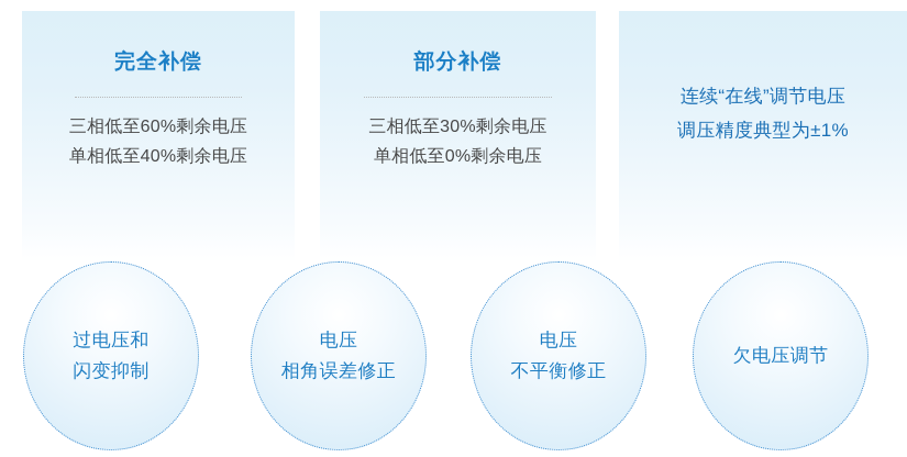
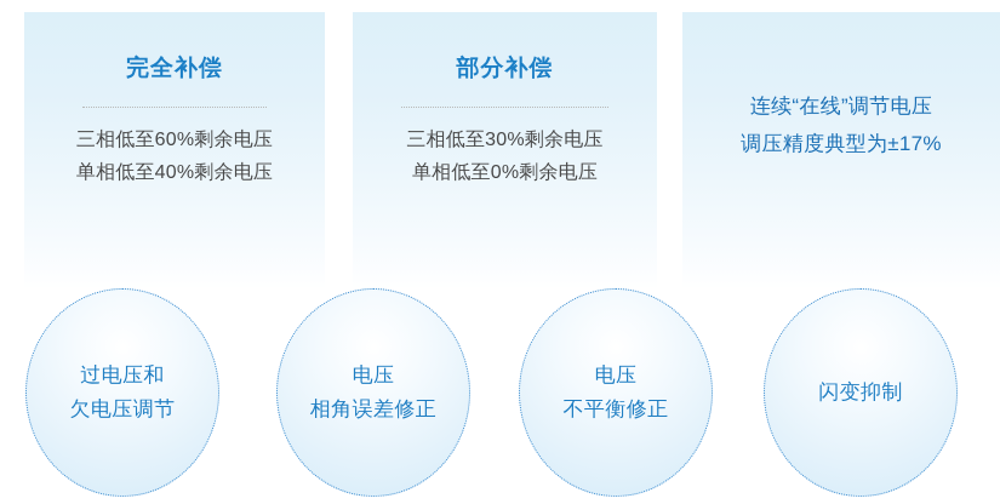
  完全补偿
  三相低至60%剩余电压
  单相低至40%剩余电压
  部分补偿
  三相低至30%剩余电压
  单相低至0%剩余电压
  连续“在线”调节电压
- 调压精度典型为±1%
+ 调压精度典型为±17%
  过电压和
- 闪变抑制
+ 欠电压调节
  电压
  相角误差修正
  电压
  不平衡修正
- 欠电压调节
+ 闪变抑制
